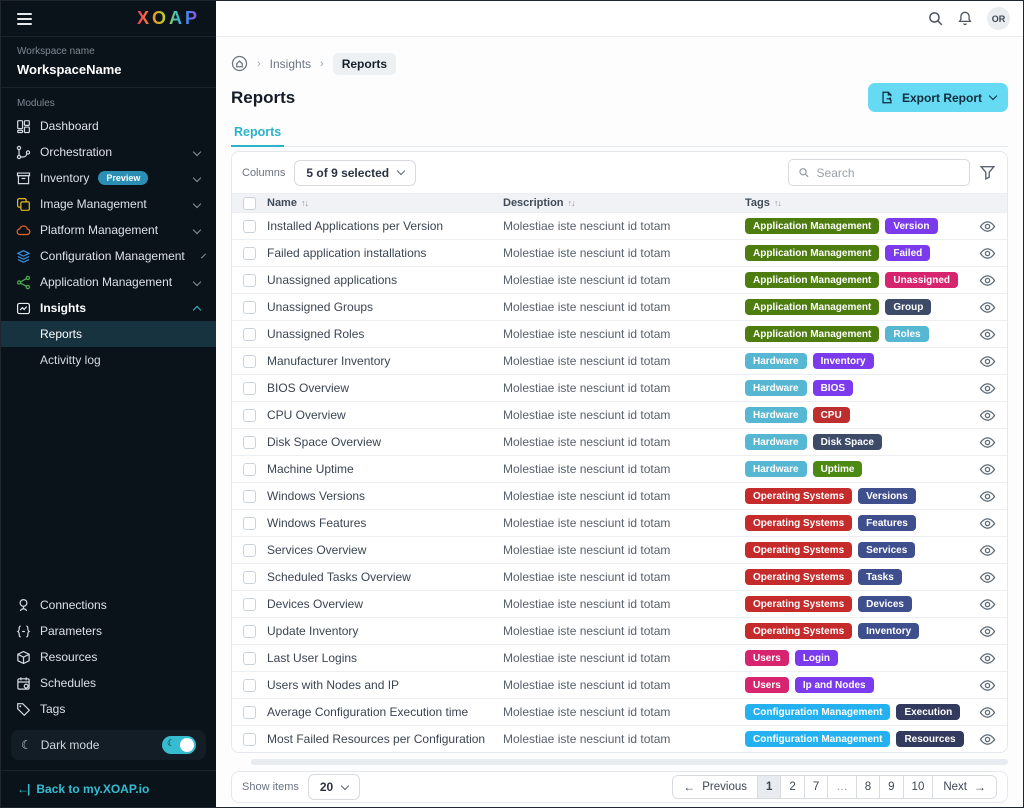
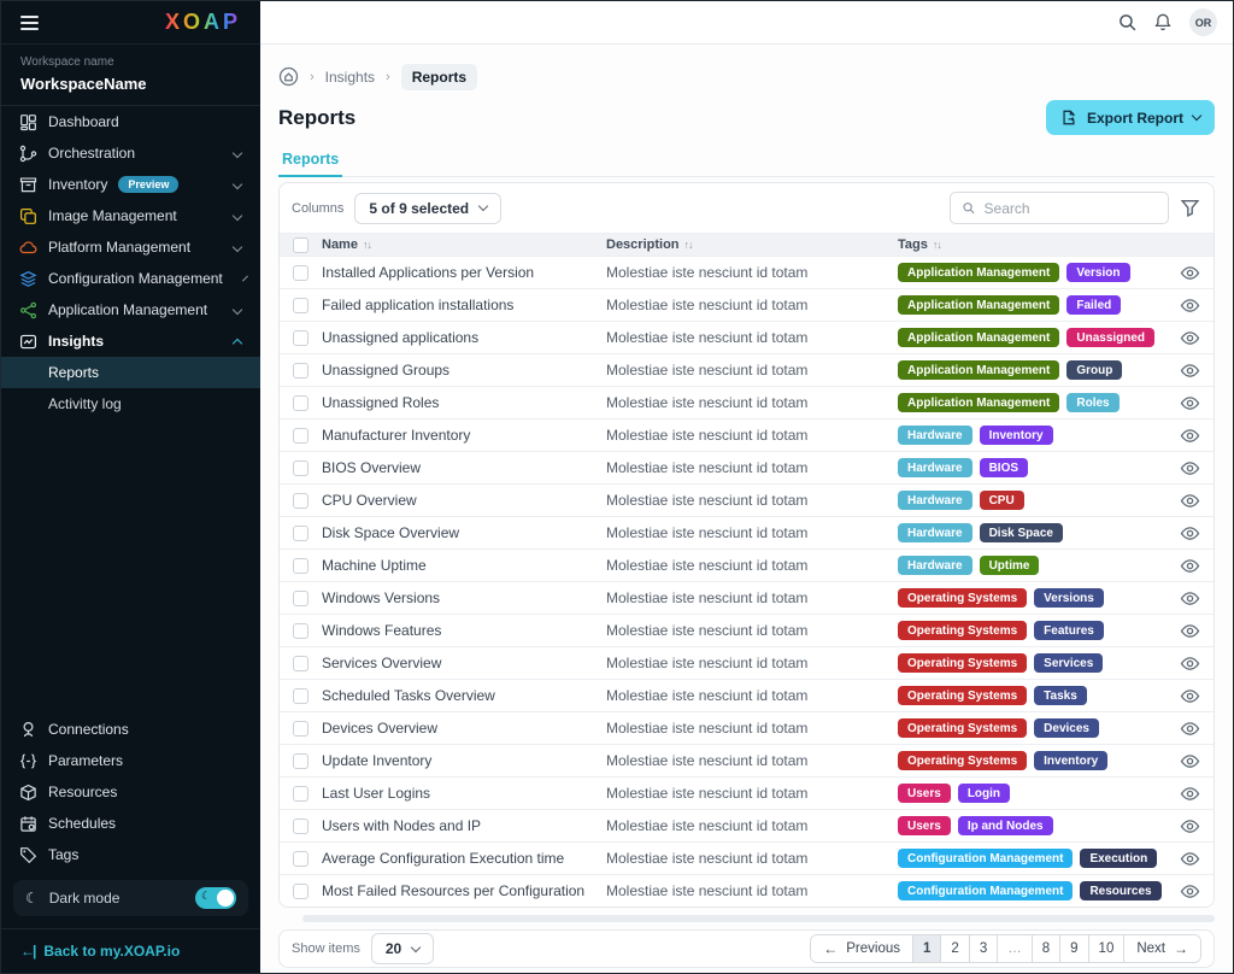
  XOAP
  Workspace name
  WorkspaceName
- Modules
  Dashboard
  Orchestration
  Inventory
  Preview
  Image Management
  Platform Management
  Configuration Management
  Application Management
  Insights
  Reports
  Activitty log
  Connections
  Parameters
  Resources
  Schedules
  Tags
  ☾
  Dark mode
  ☾
  ←|
  Back to my.XOAP.io
  OR
  ›
  Insights
  ›
  Reports
  Reports
  Export Report
  Reports
  Columns
  5 of 9 selected
  Search
  Name ↑↓
  Description ↑↓
  Tags ↑↓
  Installed Applications per Version
  Molestiae iste nesciunt id totam
  Application Management
  Version
  Failed application installations
  Molestiae iste nesciunt id totam
  Application Management
  Failed
  Unassigned applications
  Molestiae iste nesciunt id totam
  Application Management
  Unassigned
  Unassigned Groups
  Molestiae iste nesciunt id totam
  Application Management
  Group
  Unassigned Roles
  Molestiae iste nesciunt id totam
  Application Management
  Roles
  Manufacturer Inventory
  Molestiae iste nesciunt id totam
  Hardware
  Inventory
  BIOS Overview
  Molestiae iste nesciunt id totam
  Hardware
  BIOS
  CPU Overview
  Molestiae iste nesciunt id totam
  Hardware
  CPU
  Disk Space Overview
  Molestiae iste nesciunt id totam
  Hardware
  Disk Space
  Machine Uptime
  Molestiae iste nesciunt id totam
  Hardware
  Uptime
  Windows Versions
  Molestiae iste nesciunt id totam
  Operating Systems
  Versions
  Windows Features
  Molestiae iste nesciunt id totam
  Operating Systems
  Features
  Services Overview
  Molestiae iste nesciunt id totam
  Operating Systems
  Services
  Scheduled Tasks Overview
  Molestiae iste nesciunt id totam
  Operating Systems
  Tasks
  Devices Overview
  Molestiae iste nesciunt id totam
  Operating Systems
  Devices
  Update Inventory
  Molestiae iste nesciunt id totam
  Operating Systems
  Inventory
  Last User Logins
  Molestiae iste nesciunt id totam
  Users
  Login
  Users with Nodes and IP
  Molestiae iste nesciunt id totam
  Users
  Ip and Nodes
  Average Configuration Execution time
  Molestiae iste nesciunt id totam
  Configuration Management
  Execution
  Most Failed Resources per Configuration
  Molestiae iste nesciunt id totam
  Configuration Management
  Resources
  Show items
  20
  ←
  Previous
  1
  2
- 7
+ 3
  …
  8
  9
  10
  Next
  →
